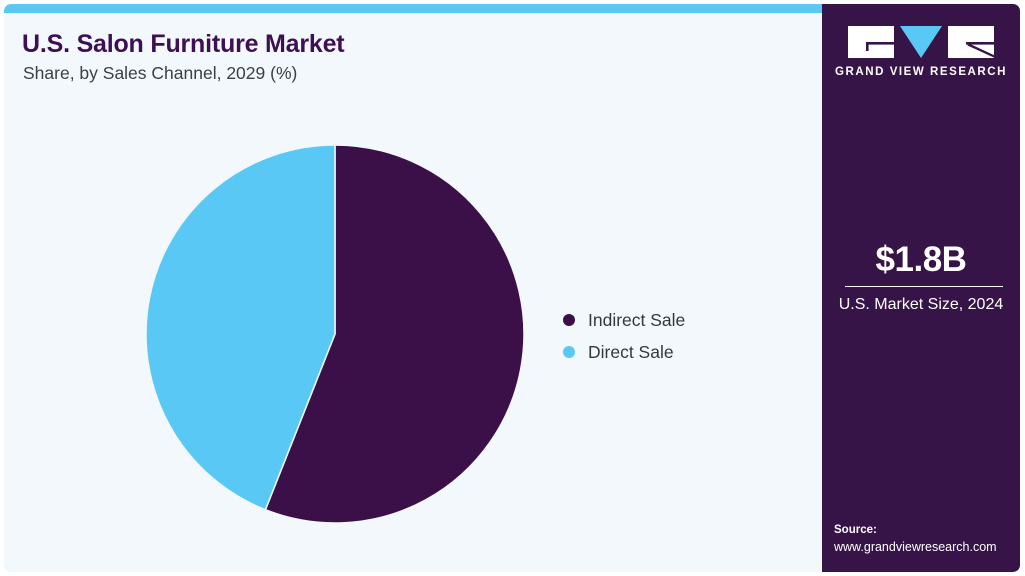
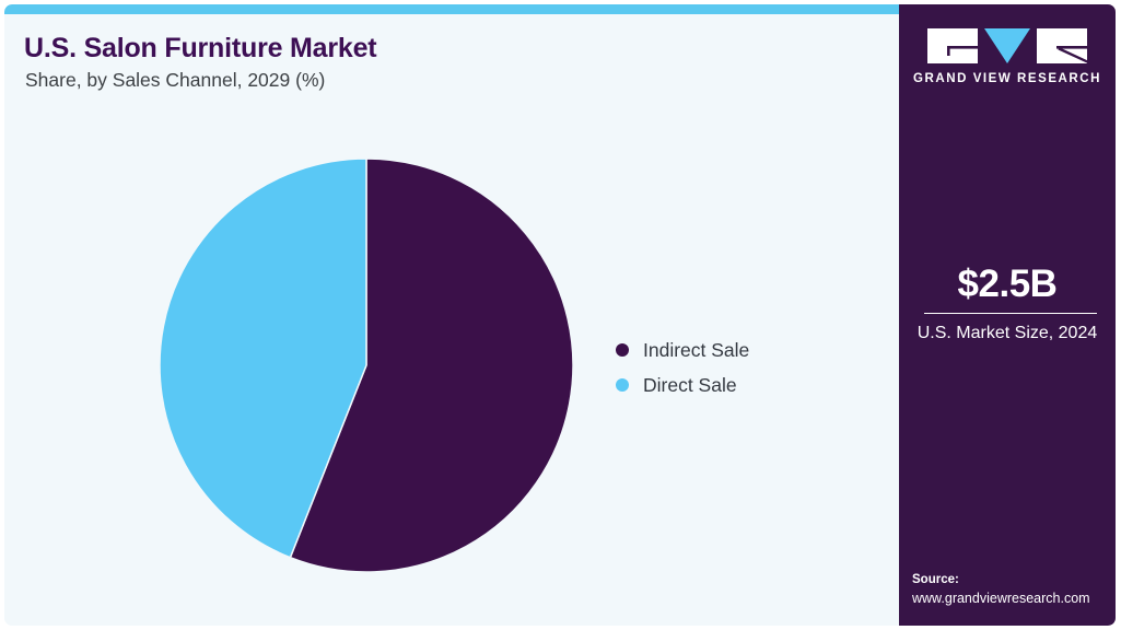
  U.S. Salon Furniture Market
  Share, by Sales Channel, 2029 (%)
  Indirect Sale
  Direct Sale
  GRAND VIEW RESEARCH
- $1.8B
+ $2.5B
  U.S. Market Size, 2024
  Source:
  www.grandviewresearch.com
